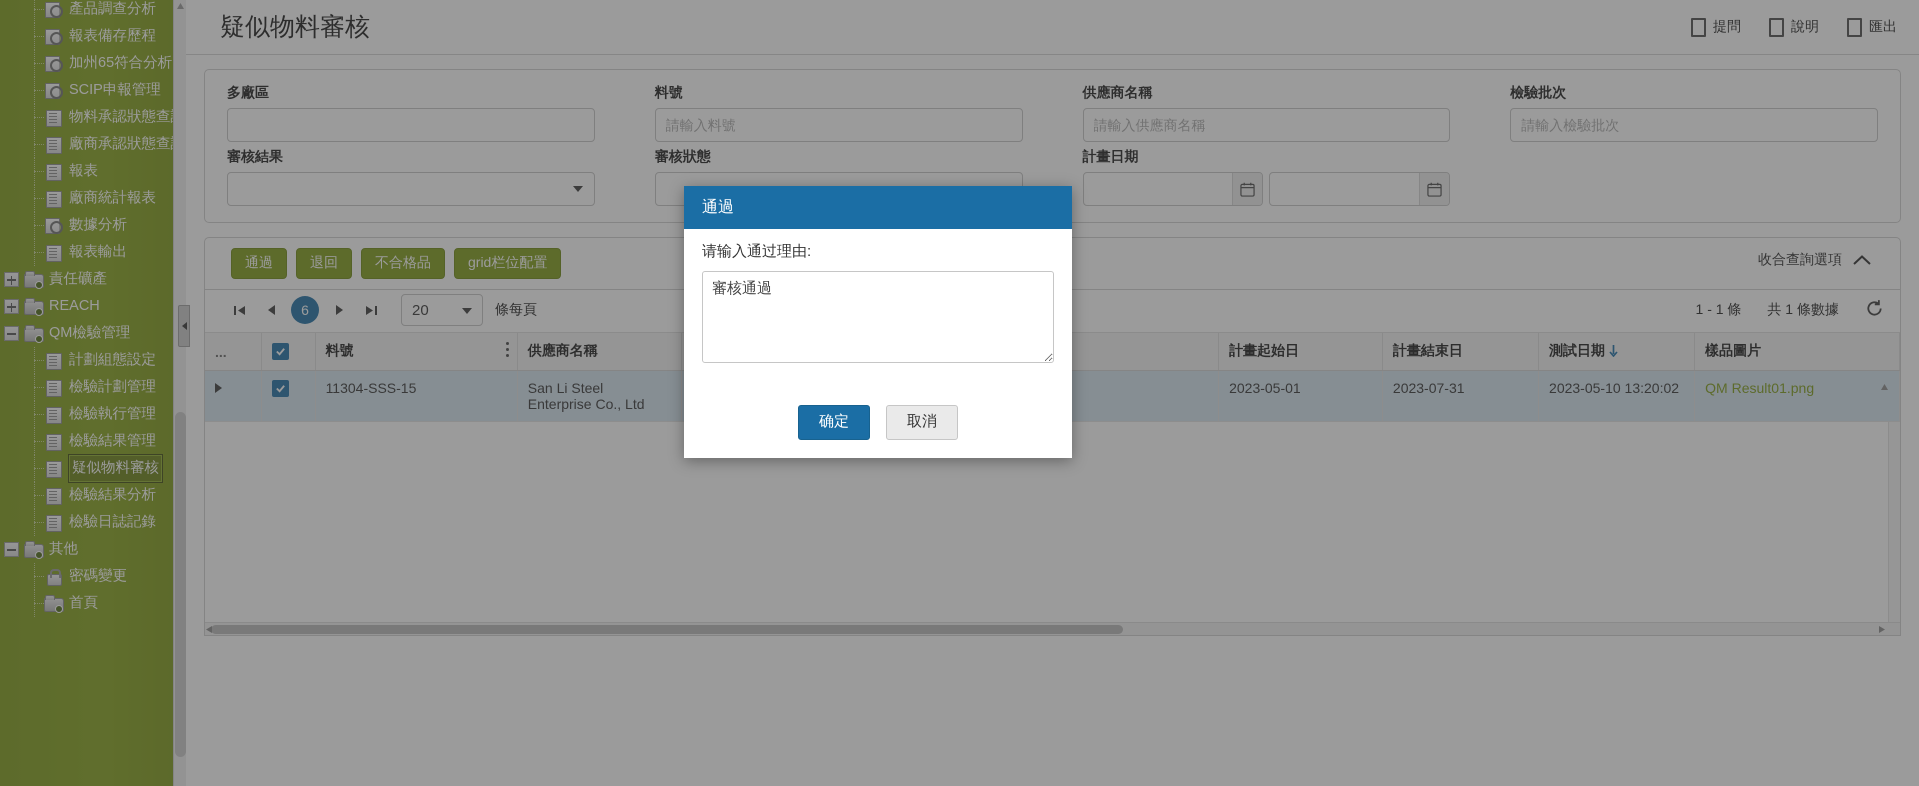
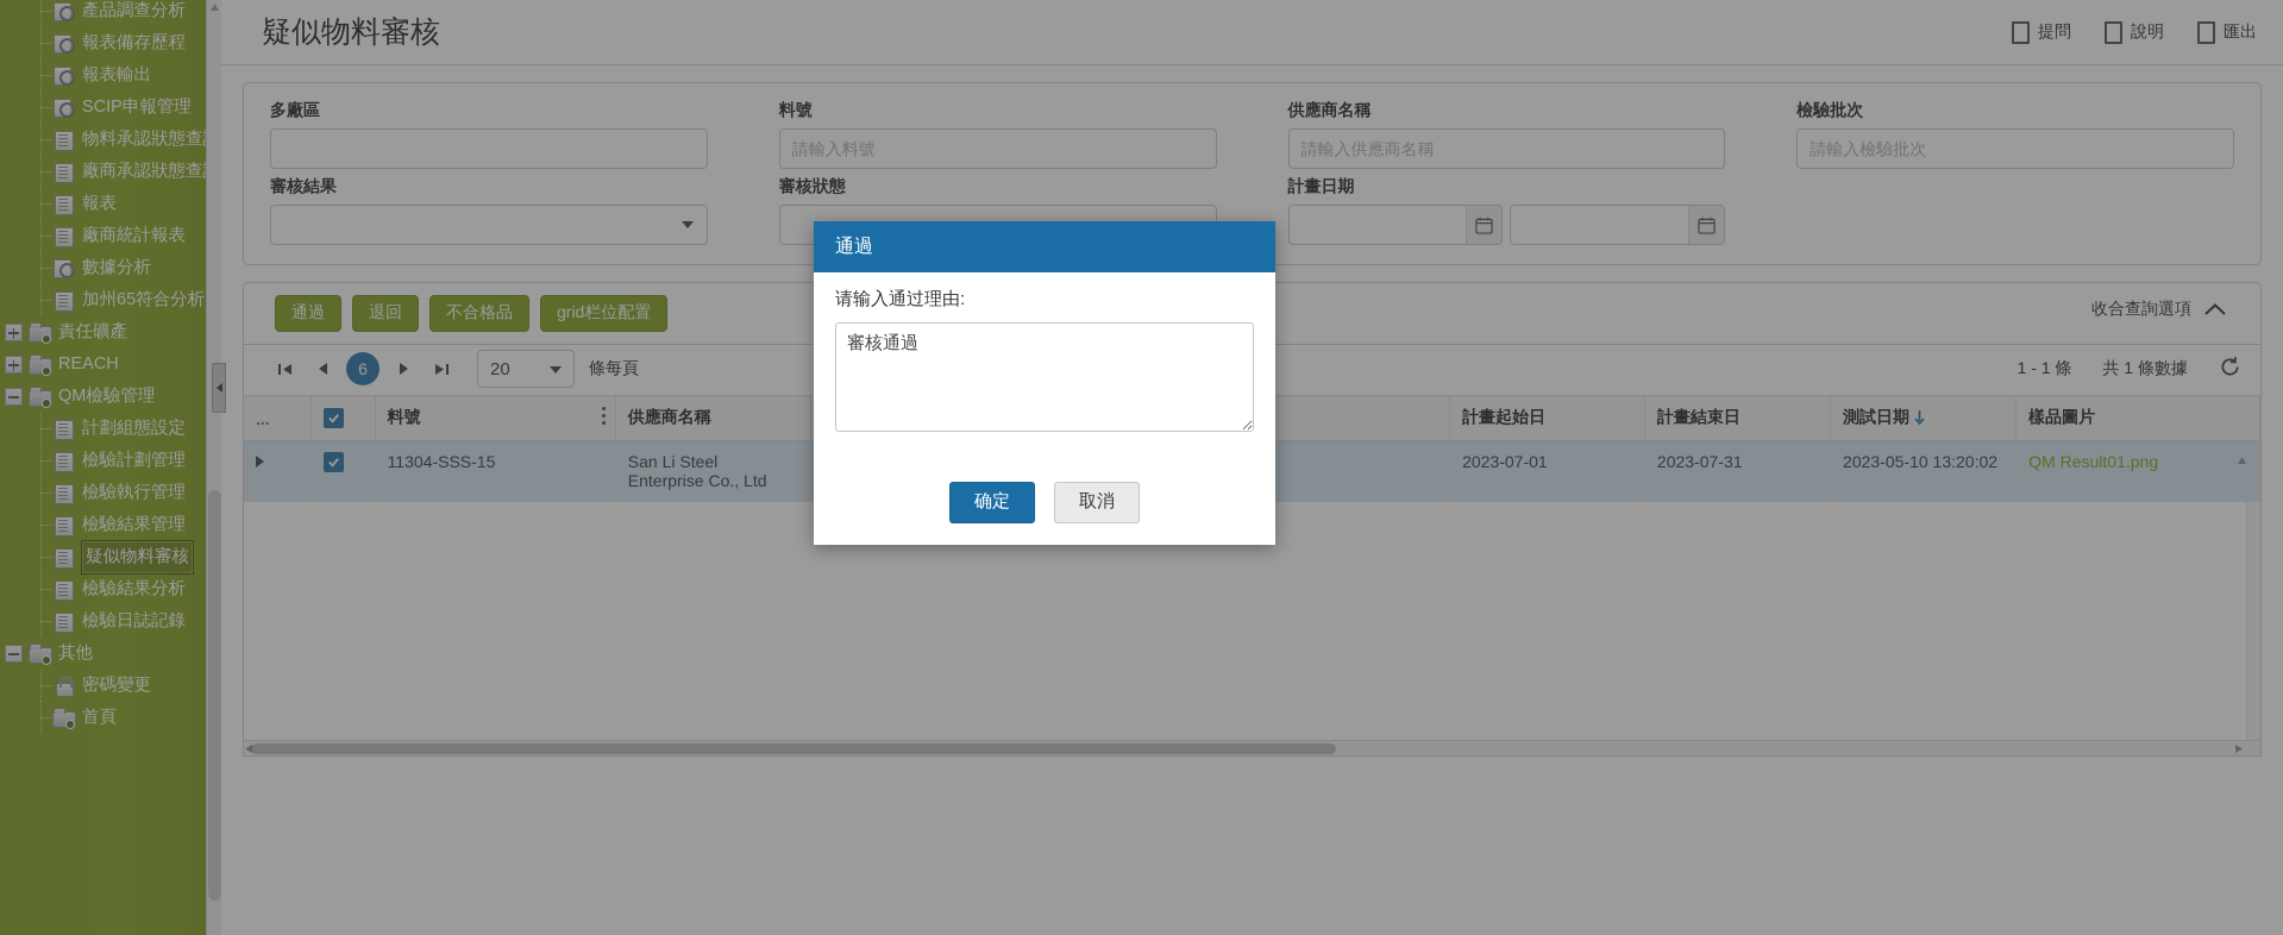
  產品調查分析
  報表備存歷程
- 加州65符合分析
+ 報表輸出
  SCIP申報管理
  物料承認狀態查
  廠商承認狀態查
  報表
  廠商統計報表
  數據分析
- 報表輸出
+ 加州65符合分析
  責任礦產
  REACH
  QM檢驗管理
  計劃組態設定
  檢驗計劃管理
  檢驗執行管理
  檢驗結果管理
  疑似物料審核
  檢驗結果分析
  檢驗日誌記錄
  其他
  密碼變更
  首頁
  疑似物料審核
  提問
  說明
  匯出
  多廠區
  料號
  請輸入料號
  供應商名稱
  請輸入供應商名稱
  檢驗批次
  請輸入檢驗批次
  審核結果
  審核狀態
  計畫日期
  通過
  退回
  不合格品
  grid栏位配置
  收合查詢選項
  6
  20
  條每頁
  1 - 1 條
  共 1 條數據
  ...		料號	供應商名稱			計畫起始日	計畫結束日	測試日期	樣品圖片
- 		11304-SSS-15	San Li Steel Enterprise Co., Ltd			2023-05-01	2023-07-31	2023-05-10 13:20:02	QM Result01.png
+ 		11304-SSS-15	San Li Steel Enterprise Co., Ltd			2023-07-01	2023-07-31	2023-05-10 13:20:02	QM Result01.png
  通過
  请输入通过理由:
  審核通過
  确定
  取消
